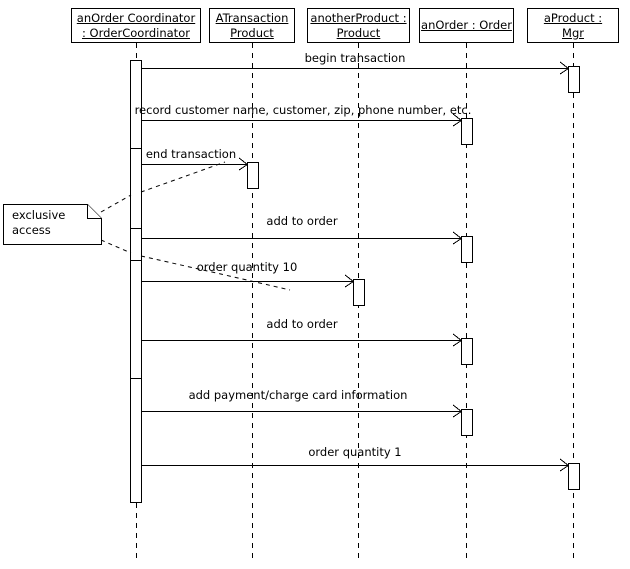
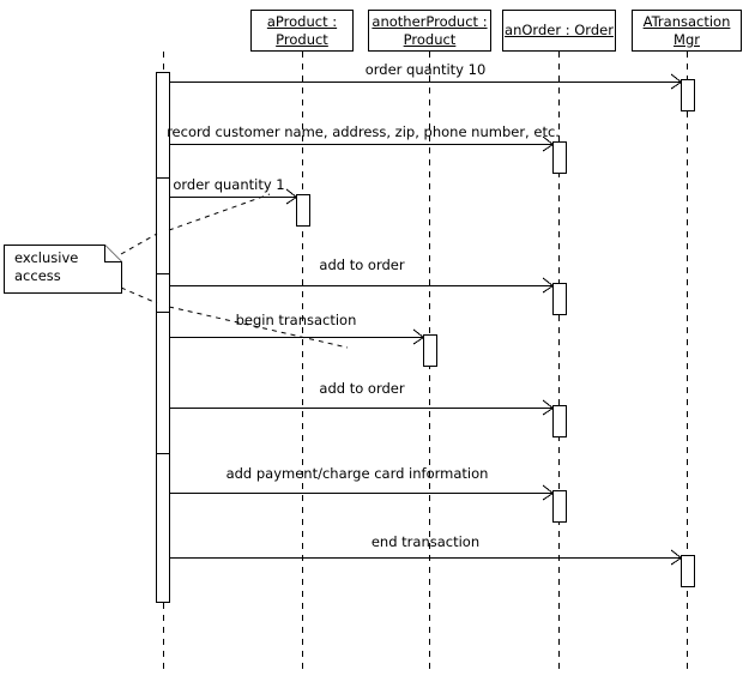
- anOrder Coordinator
- : OrderCoordinator
- ATransaction
+ aProduct :
  Product
  anotherProduct :
  Product
  anOrder : Order
- aProduct :
+ ATransaction
  Mgr
  exclusive
  access
- begin transaction
+ order quantity 10
- record customer name, customer, zip, phone number, etc.
+ record customer name, address, zip, phone number, etc.
- end transaction
+ order quantity 1
  add to order
- order quantity 10
+ begin transaction
  add to order
  add payment/charge card information
- order quantity 1
+ end transaction
